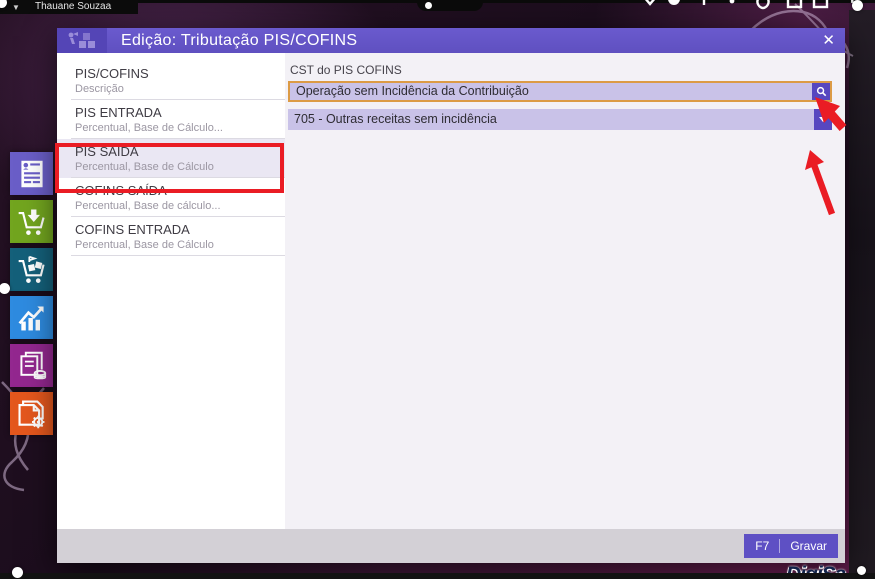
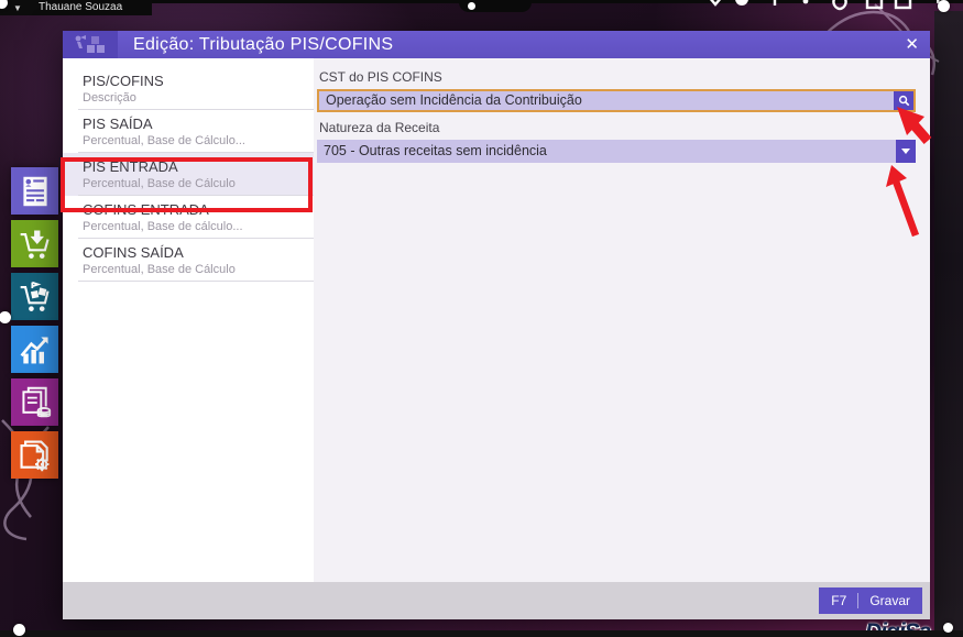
  ▼
  Thauane Souzaa
  Edição: Tributação PIS/COFINS
  ✕
  PIS/COFINS
  Descrição
- PIS ENTRADA
+ PIS SAÍDA
  Percentual, Base de Cálculo...
- PIS SAÍDA
+ PIS ENTRADA
  Percentual, Base de Cálculo
- COFINS SAÍDA
+ COFINS ENTRADA
  Percentual, Base de cálculo...
- COFINS ENTRADA
+ COFINS SAÍDA
  Percentual, Base de Cálculo
  CST do PIS COFINS
  Operação sem Incidência da Contribuição
+ Natureza da Receita
  705 - Outras receitas sem incidência
  F7
  Gravar
